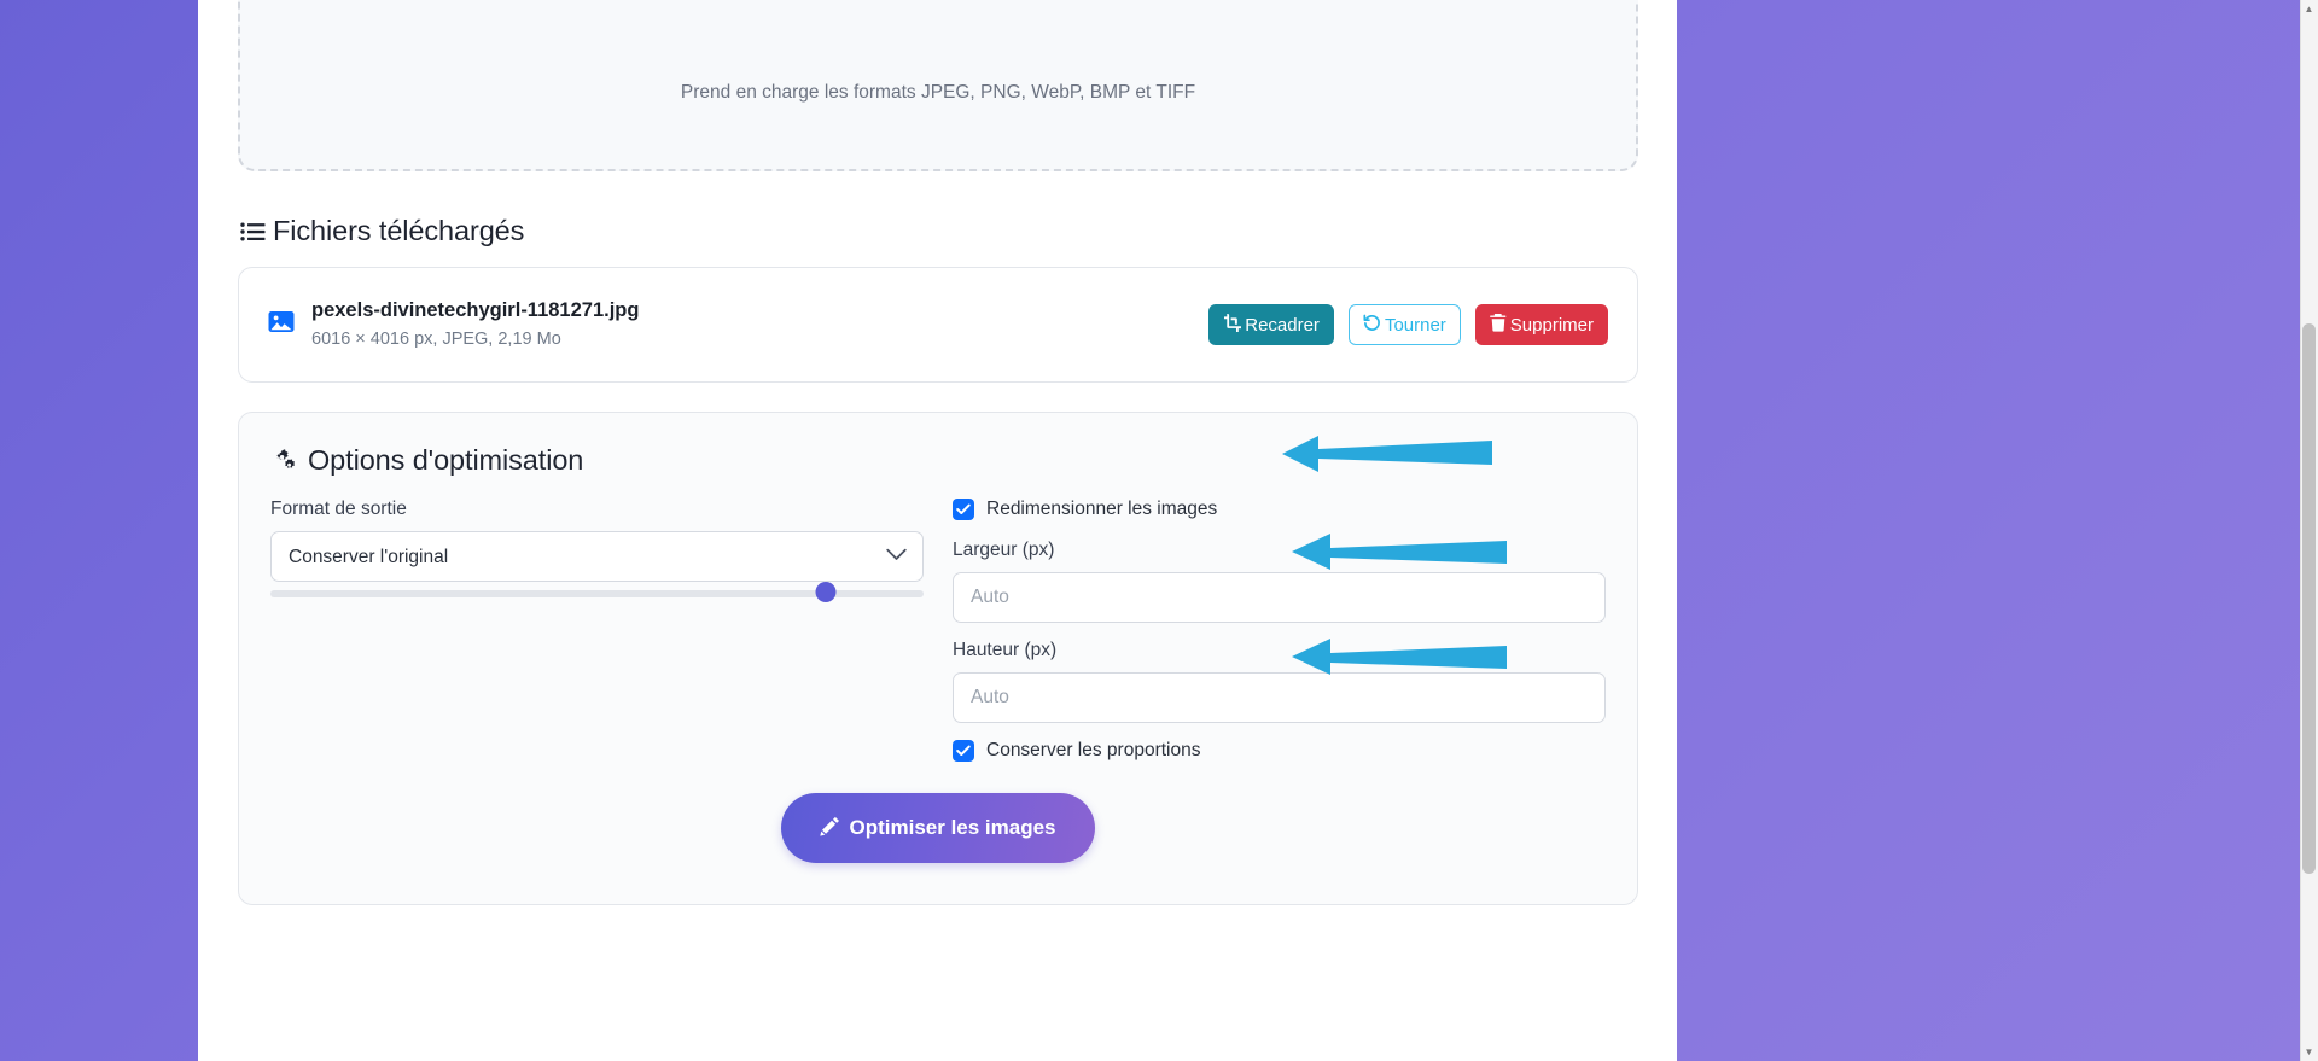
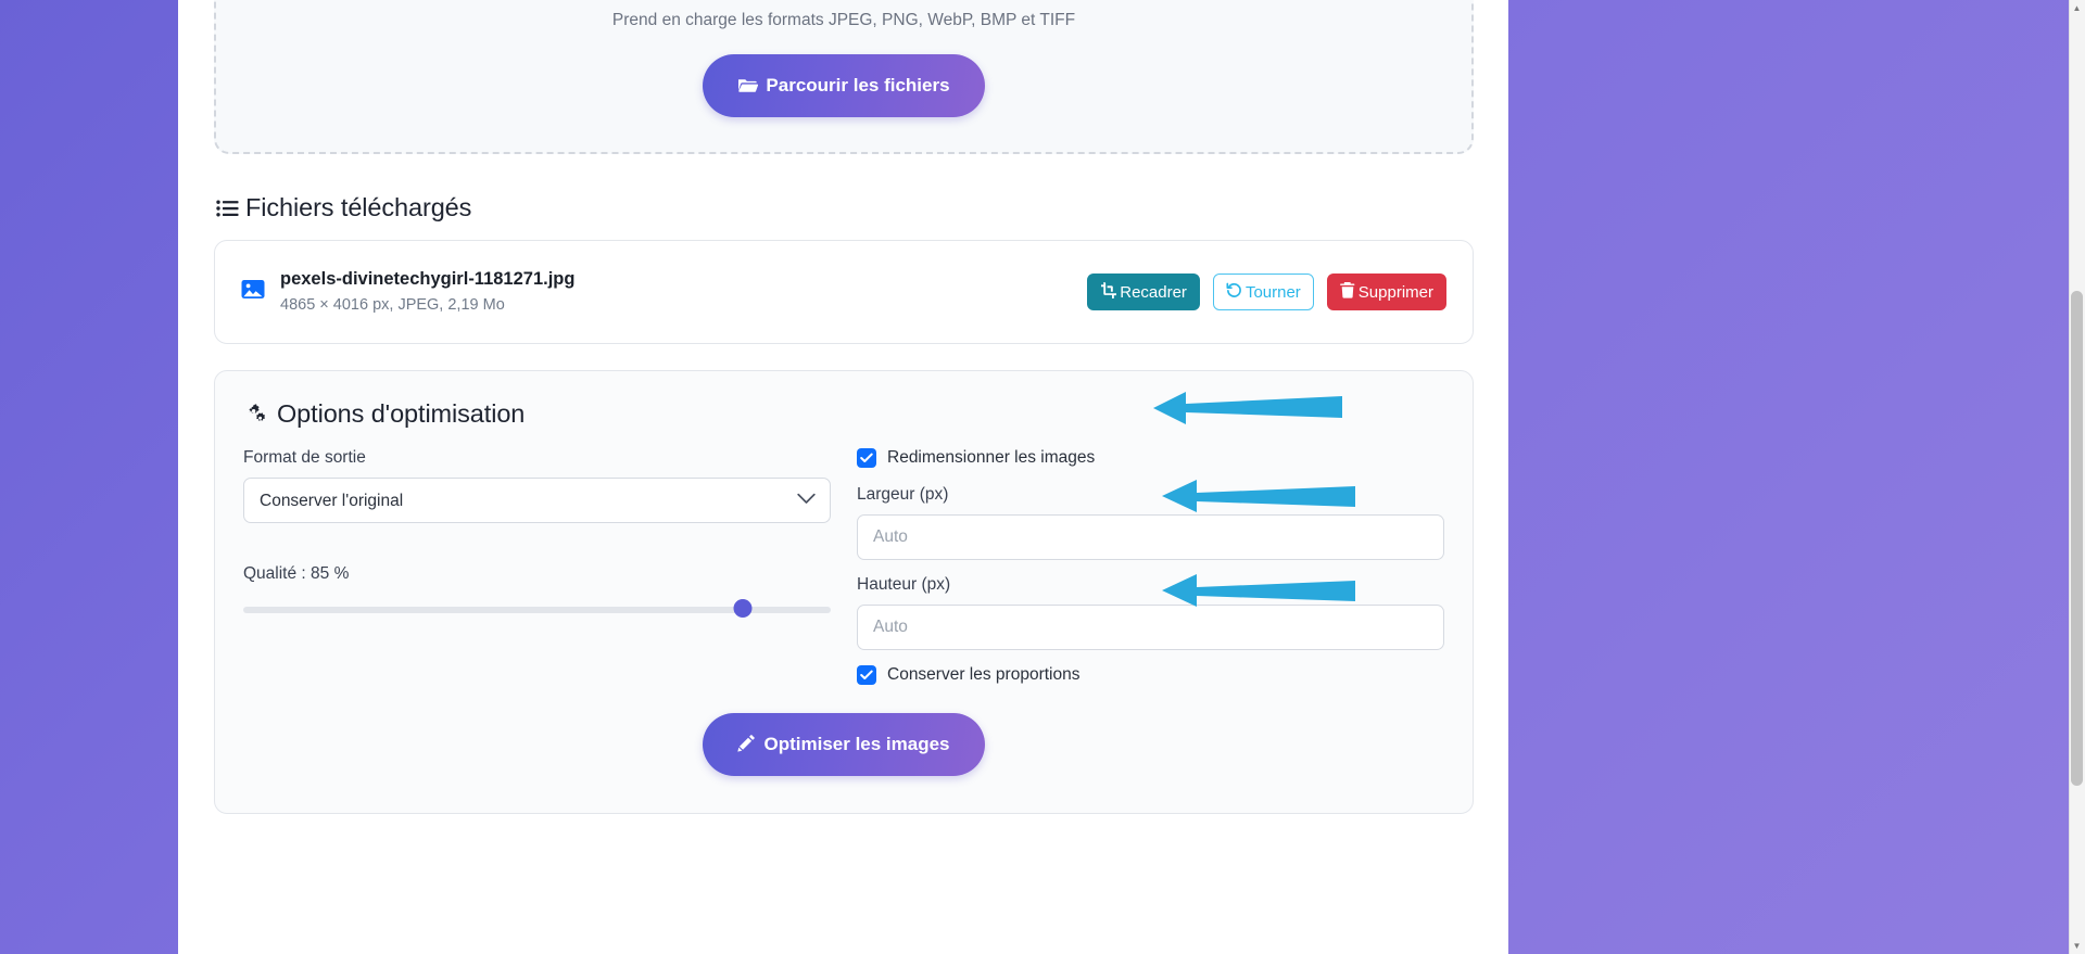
  Prend en charge les formats JPEG, PNG, WebP, BMP et TIFF
+ Parcourir les fichiers
  Fichiers téléchargés
  pexels-divinetechygirl-1181271.jpg
- 6016 × 4016 px, JPEG, 2,19 Mo
+ 4865 × 4016 px, JPEG, 2,19 Mo
  Recadrer
  Tourner
  Supprimer
  Options d'optimisation
  Format de sortie
  Conserver l'original
+ Qualité : 85 %
  Redimensionner les images
  Largeur (px)
  Auto
  Hauteur (px)
  Auto
  Conserver les proportions
  Optimiser les images
  ▲
  ▼
